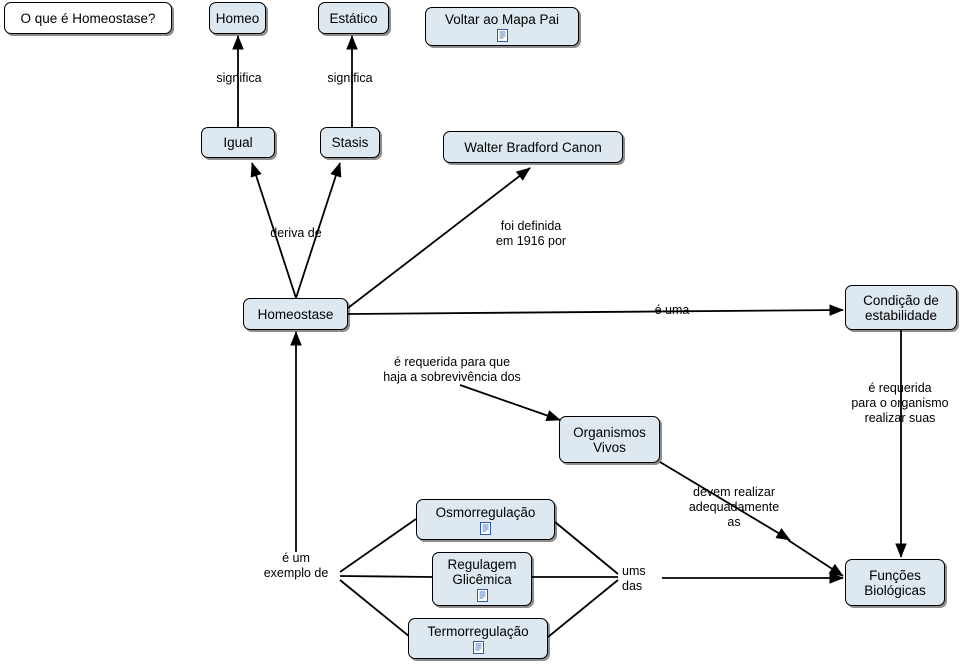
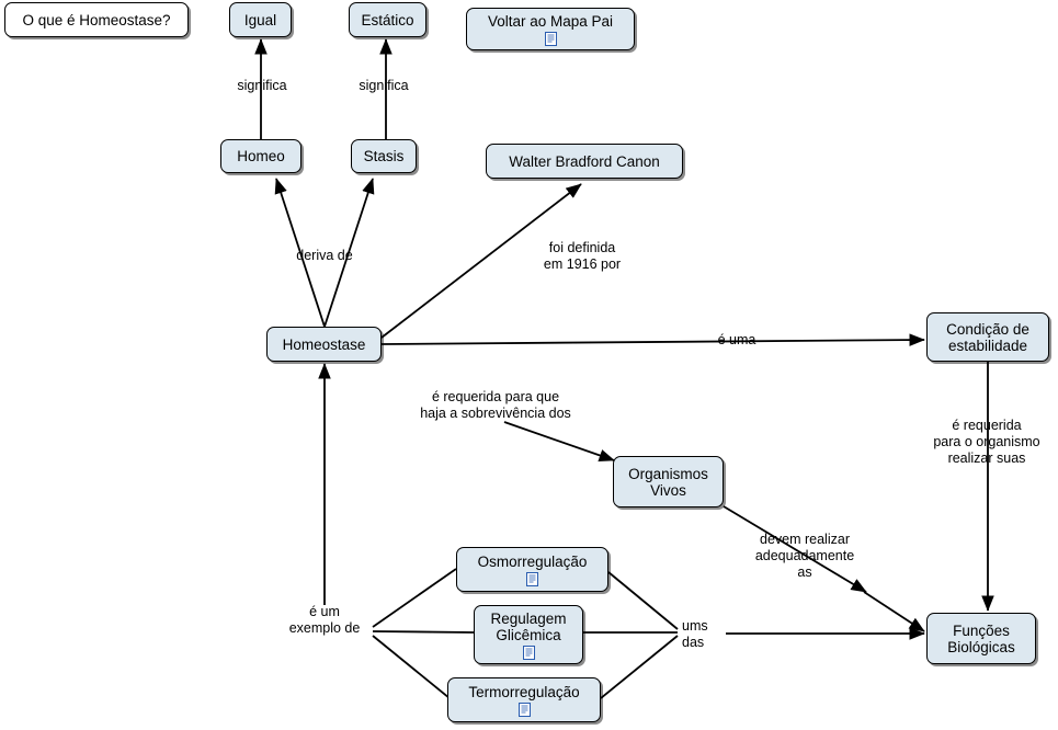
  O que é Homeostase?
- Homeo
+ Igual
  Estático
  Voltar ao Mapa Pai
- Igual
+ Homeo
  Stasis
  Walter Bradford Canon
  Homeostase
  Condição de
  estabilidade
  Organismos
  Vivos
  Osmorregulação
  Regulagem
  Glicêmica
  Termorregulação
  Funções
  Biológicas
  significa
  significa
  deriva de
  foi definida
  em 1916 por
  é uma
  é requerida para que
  haja a sobrevivência dos
  é requerida
  para o organismo
  realizar suas
  devem realizar
  adequadamente
  as
  é um
  exemplo de
  ums
  das
